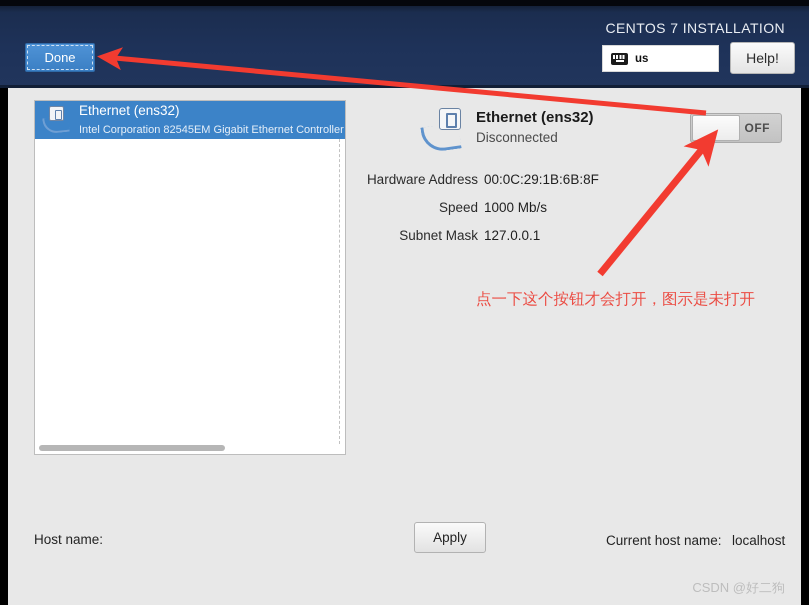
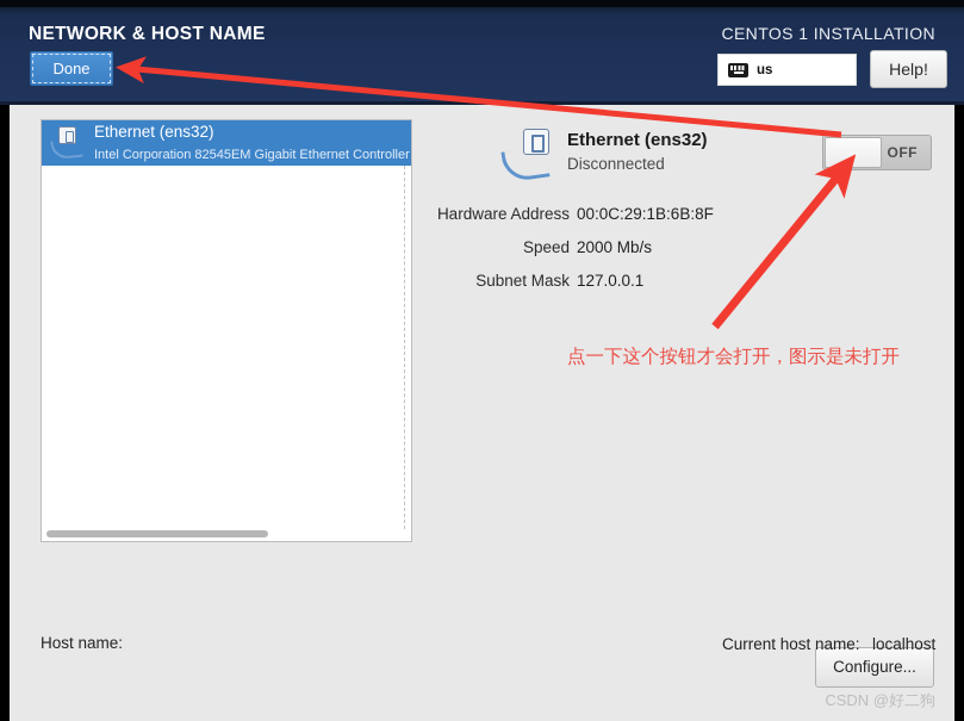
+ NETWORK & HOST NAME
  Done
- CENTOS 7 INSTALLATION
+ CENTOS 1 INSTALLATION
  us
  Help!
  Ethernet (ens32) Intel Corporation 82545EM Gigabit Ethernet Controller
  Ethernet (ens32)
  Disconnected
  OFF
  Hardware Address 00:0C:29:1B:6B:8F
- Speed 1000 Mb/s
+ Speed 2000 Mb/s
  Subnet Mask 127.0.0.1
+ Configure...
  Host name:
- Apply
  Current host name:
  localhost
  CSDN @好二狗
  点一下这个按钮才会打开，图示是未打开
